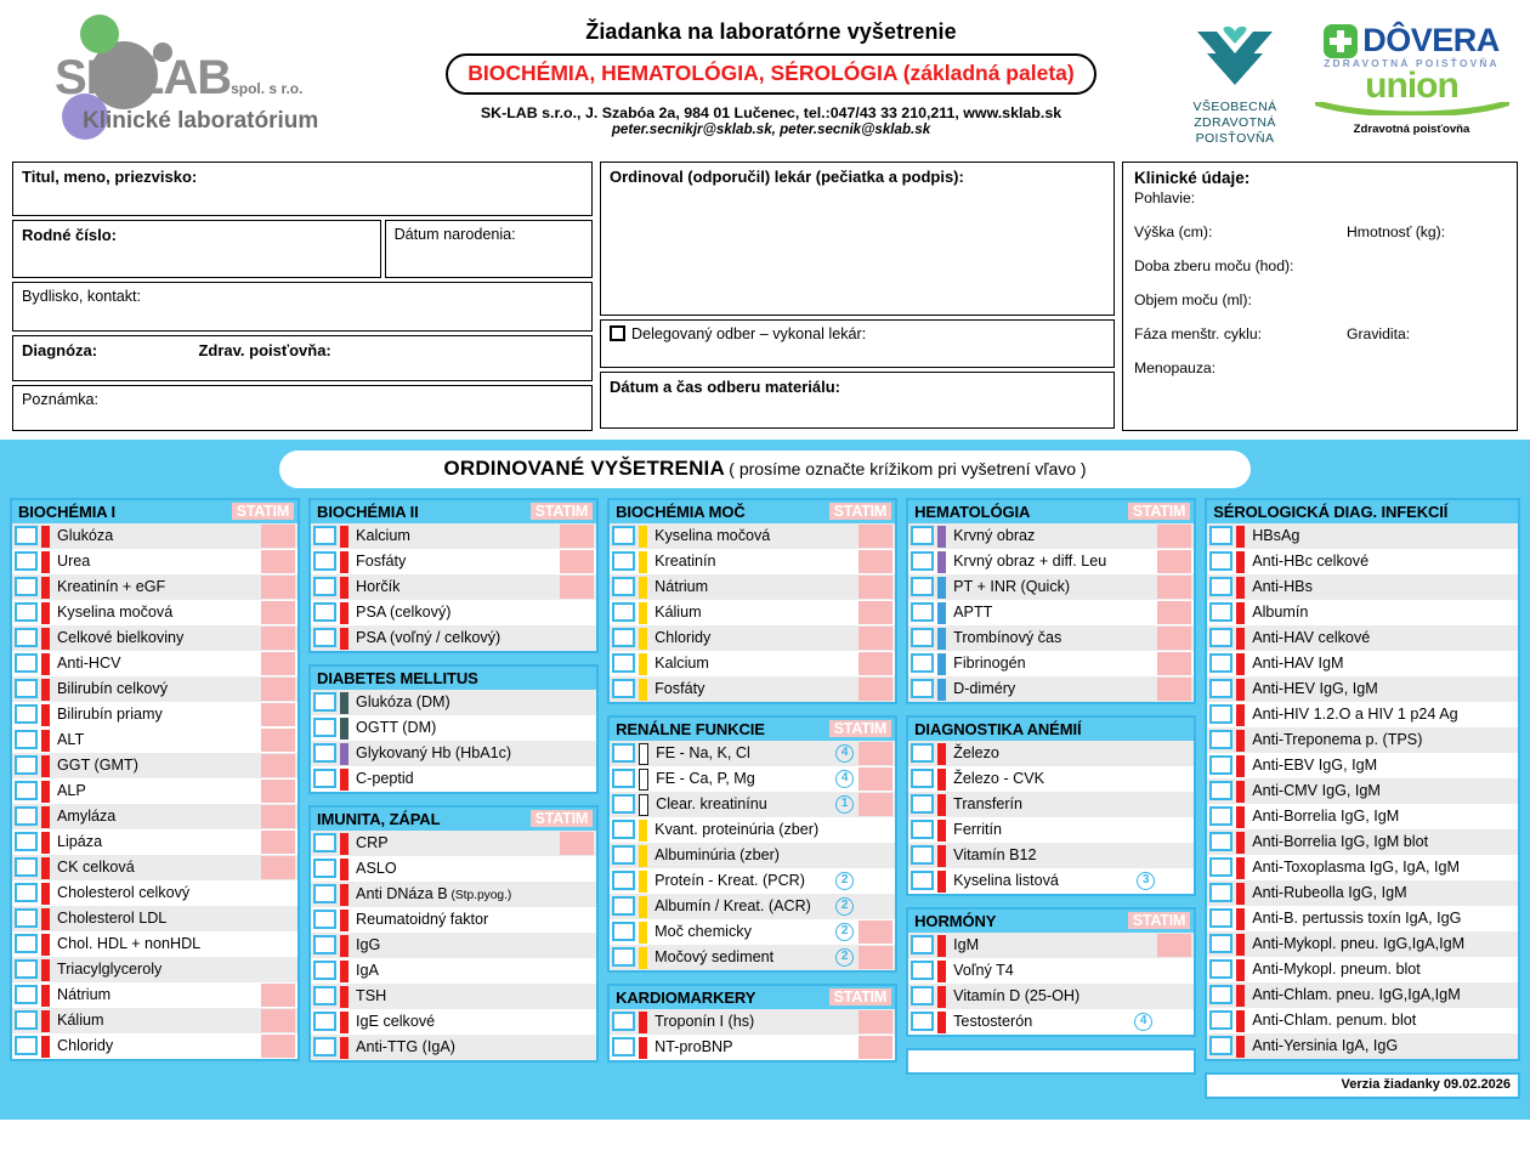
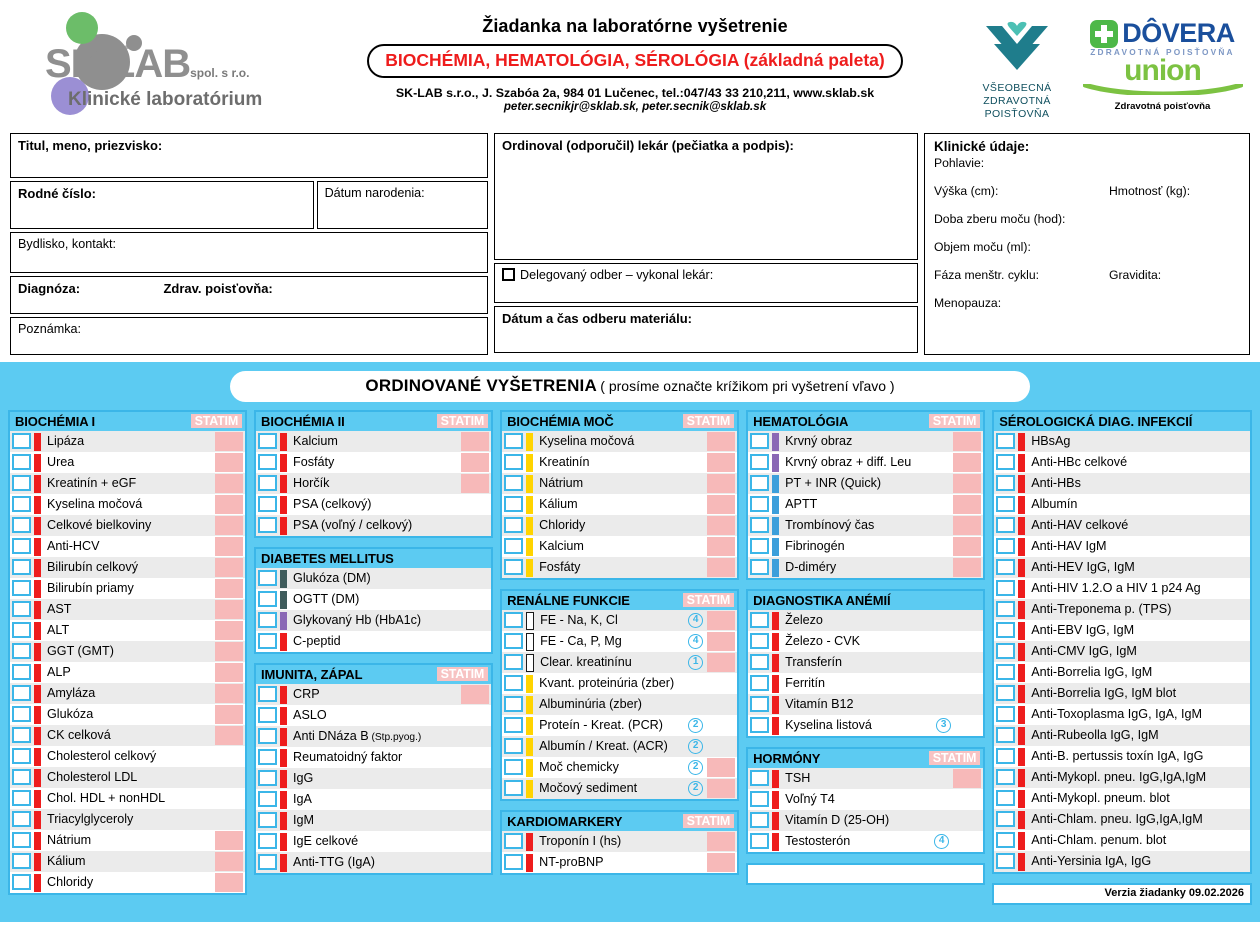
  SK-LABspol. s r.o.
  Klinické laboratórium
  Žiadanka na laboratórne vyšetrenie
  BIOCHÉMIA, HEMATOLÓGIA, SÉROLÓGIA (základná paleta)
  SK-LAB s.r.o., J. Szabóa 2a, 984 01 Lučenec, tel.:047/43 33 210,211, www.sklab.sk
  peter.secnikjr@sklab.sk, peter.secnik@sklab.sk
  VŠEOBECNÁ
  ZDRAVOTNÁ
  POISŤOVŇA
  DÔVERA
  ZDRAVOTNÁ POISŤOVŇA
  union
  Zdravotná poisťovňa
  Titul, meno, priezvisko:
  Rodné číslo:
  Dátum narodenia:
  Bydlisko, kontakt:
  Diagnóza: Zdrav. poisťovňa:
  Poznámka:
  Ordinoval (odporučil) lekár (pečiatka a podpis):
  Delegovaný odber – vykonal lekár:
  Dátum a čas odberu materiálu:
  Klinické údaje:
  Pohlavie:
  Výška (cm):
  Hmotnosť (kg):
  Doba zberu moču (hod):
  Objem moču (ml):
  Fáza menštr. cyklu:
  Gravidita:
  Menopauza:
  ORDINOVANÉ VYŠETRENIA ( prosíme označte krížikom pri vyšetrení vľavo )
  BIOCHÉMIA I
  STATIM
- Glukóza
+ Lipáza
  Urea
  Kreatinín + eGF
  Kyselina močová
  Celkové bielkoviny
  Anti-HCV
  Bilirubín celkový
  Bilirubín priamy
+ AST
  ALT
  GGT (GMT)
  ALP
  Amyláza
- Lipáza
+ Glukóza
  CK celková
  Cholesterol celkový
  Cholesterol LDL
  Chol. HDL + nonHDL
  Triacylglyceroly
  Nátrium
  Kálium
  Chloridy
  BIOCHÉMIA II
  STATIM
  Kalcium
  Fosfáty
  Horčík
  PSA (celkový)
  PSA (voľný / celkový)
  DIABETES MELLITUS
  Glukóza (DM)
  OGTT (DM)
  Glykovaný Hb (HbA1c)
  C-peptid
  IMUNITA, ZÁPAL
  STATIM
  CRP
  ASLO
  Anti DNáza B (Stp.pyog.)
  Reumatoidný faktor
  IgG
  IgA
- TSH
+ IgM
  IgE celkové
  Anti-TTG (IgA)
  BIOCHÉMIA MOČ
  STATIM
  Kyselina močová
  Kreatinín
  Nátrium
  Kálium
  Chloridy
  Kalcium
  Fosfáty
  RENÁLNE FUNKCIE
  STATIM
  FE - Na, K, Cl
  4
  FE - Ca, P, Mg
  4
  Clear. kreatinínu
  1
  Kvant. proteinúria (zber)
  Albuminúria (zber)
  Proteín - Kreat. (PCR)
  2
  Albumín / Kreat. (ACR)
  2
  Moč chemicky
  2
  Močový sediment
  2
  KARDIOMARKERY
  STATIM
  Troponín I (hs)
  NT-proBNP
  HEMATOLÓGIA
  STATIM
  Krvný obraz
  Krvný obraz + diff. Leu
  PT + INR (Quick)
  APTT
  Trombínový čas
  Fibrinogén
  D-diméry
  DIAGNOSTIKA ANÉMIÍ
  Železo
  Železo - CVK
  Transferín
  Ferritín
  Vitamín B12
  Kyselina listová
  3
  HORMÓNY
  STATIM
- IgM
+ TSH
  Voľný T4
  Vitamín D (25-OH)
  Testosterón
  4
  SÉROLOGICKÁ DIAG. INFEKCIÍ
  HBsAg
  Anti-HBc celkové
  Anti-HBs
  Albumín
  Anti-HAV celkové
  Anti-HAV IgM
  Anti-HEV IgG, IgM
  Anti-HIV 1.2.O a HIV 1 p24 Ag
  Anti-Treponema p. (TPS)
  Anti-EBV IgG, IgM
  Anti-CMV IgG, IgM
  Anti-Borrelia IgG, IgM
  Anti-Borrelia IgG, IgM blot
  Anti-Toxoplasma IgG, IgA, IgM
  Anti-Rubeolla IgG, IgM
  Anti-B. pertussis toxín IgA, IgG
  Anti-Mykopl. pneu. IgG,IgA,IgM
  Anti-Mykopl. pneum. blot
  Anti-Chlam. pneu. IgG,IgA,IgM
  Anti-Chlam. penum. blot
  Anti-Yersinia IgA, IgG
  Verzia žiadanky 09.02.2026
